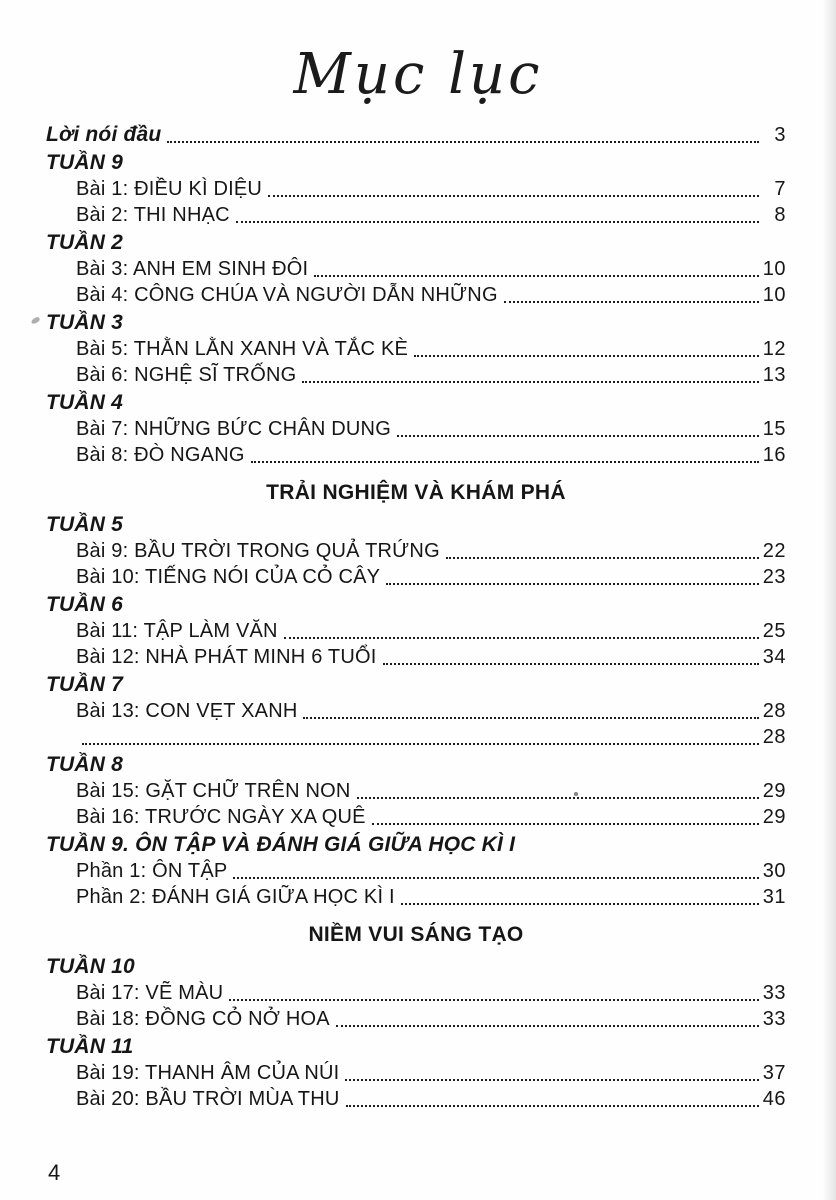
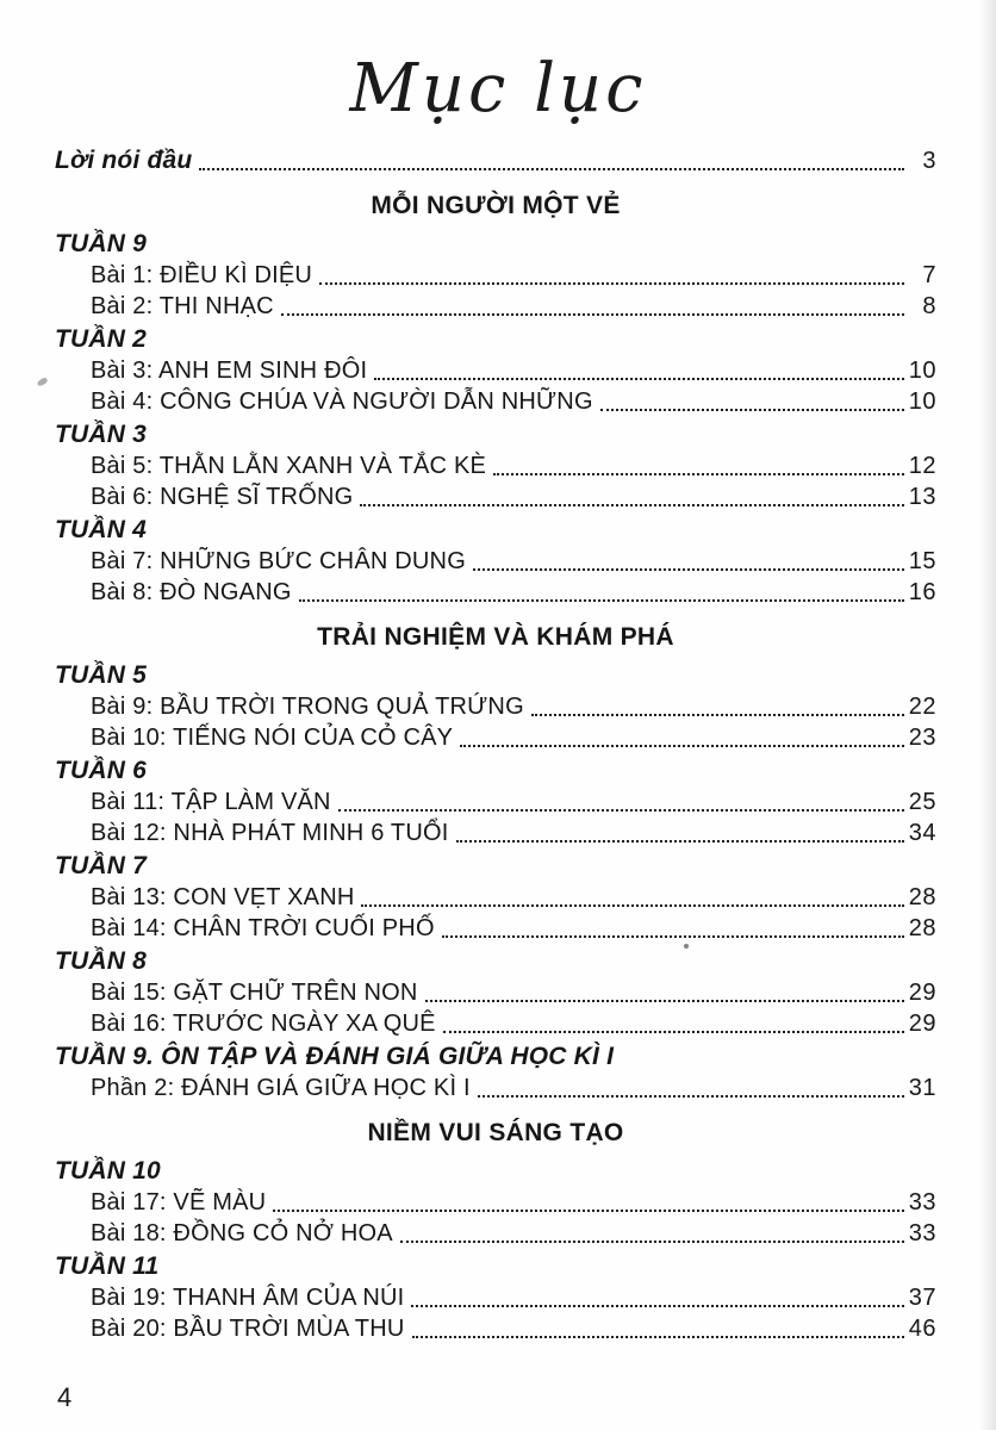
  Mục lục
  Lời nói đầu
  3
+ MỖI NGƯỜI MỘT VẺ
  TUẦN 9
  Bài 1: ĐIỀU KÌ DIỆU
  7
  Bài 2: THI NHẠC
  8
  TUẦN 2
  Bài 3: ANH EM SINH ĐÔI
  10
  Bài 4: CÔNG CHÚA VÀ NGƯỜI DẪN NHỮNG
  10
  TUẦN 3
  Bài 5: THẰN LẰN XANH VÀ TẮC KÈ
  12
  Bài 6: NGHỆ SĨ TRỐNG
  13
  TUẦN 4
  Bài 7: NHỮNG BỨC CHÂN DUNG
  15
  Bài 8: ĐÒ NGANG
  16
  TRẢI NGHIỆM VÀ KHÁM PHÁ
  TUẦN 5
  Bài 9: BẦU TRỜI TRONG QUẢ TRỨNG
  22
  Bài 10: TIẾNG NÓI CỦA CỎ CÂY
  23
  TUẦN 6
  Bài 11: TẬP LÀM VĂN
  25
  Bài 12: NHÀ PHÁT MINH 6 TUỔI
  34
  TUẦN 7
  Bài 13: CON VẸT XANH
  28
+ Bài 14: CHÂN TRỜI CUỐI PHỐ
  28
  TUẦN 8
  Bài 15: GẶT CHỮ TRÊN NON
  29
  Bài 16: TRƯỚC NGÀY XA QUÊ
  29
  TUẦN 9. ÔN TẬP VÀ ĐÁNH GIÁ GIỮA HỌC KÌ I
- Phần 1: ÔN TẬP
- 30
  Phần 2: ĐÁNH GIÁ GIỮA HỌC KÌ I
  31
  NIỀM VUI SÁNG TẠO
  TUẦN 10
  Bài 17: VẼ MÀU
  33
  Bài 18: ĐỒNG CỎ NỞ HOA
  33
  TUẦN 11
  Bài 19: THANH ÂM CỦA NÚI
  37
  Bài 20: BẦU TRỜI MÙA THU
  46
  4
